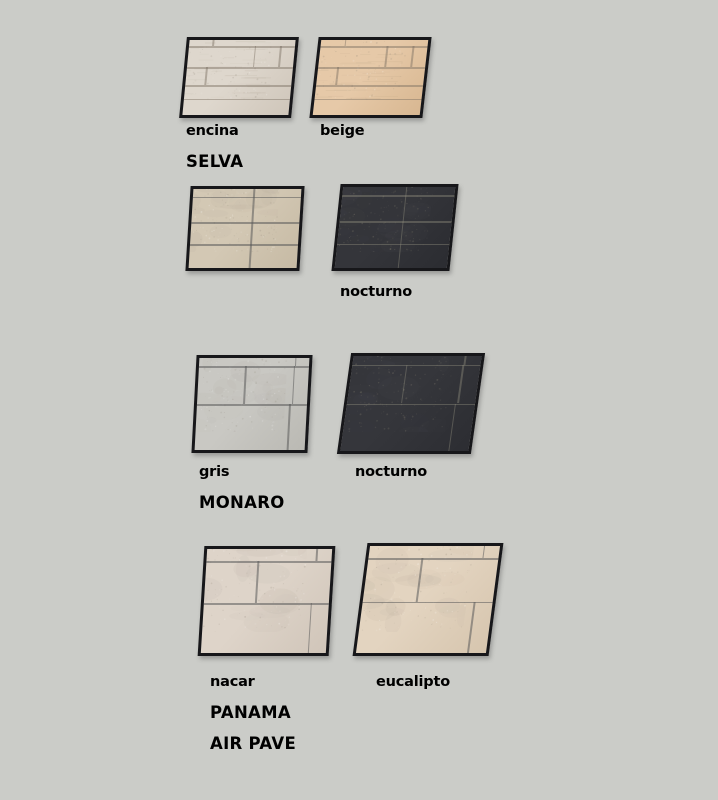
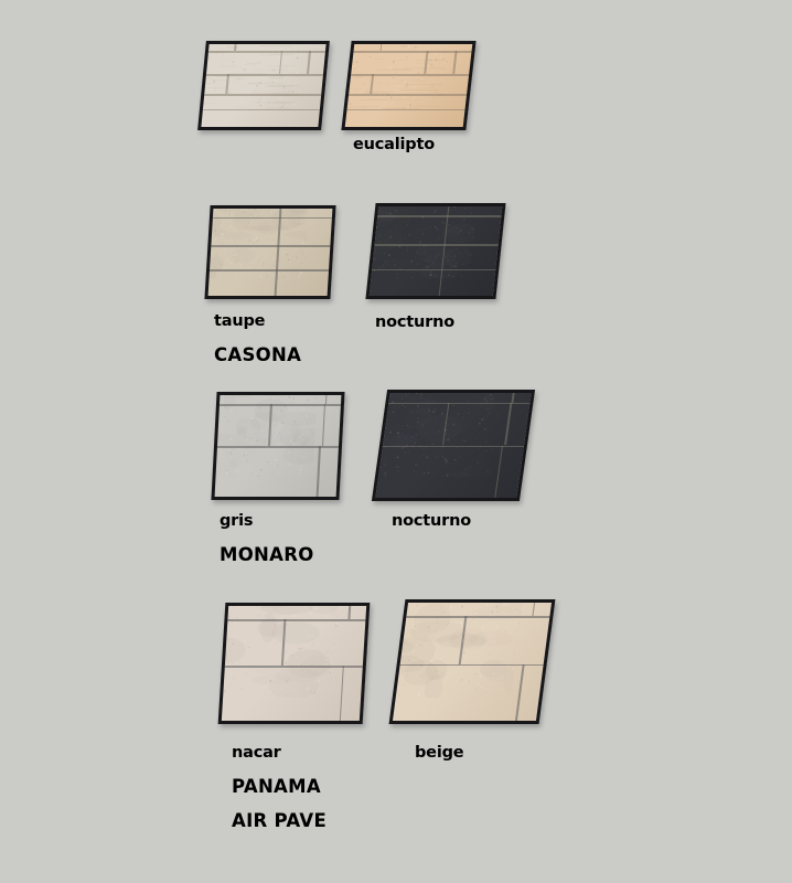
- encina
- SELVA
- beige
+ eucalipto
+ taupe
+ CASONA
  nocturno
  gris
  MONARO
  nocturno
  nacar
  PANAMA
  AIR PAVE
- eucalipto
+ beige
